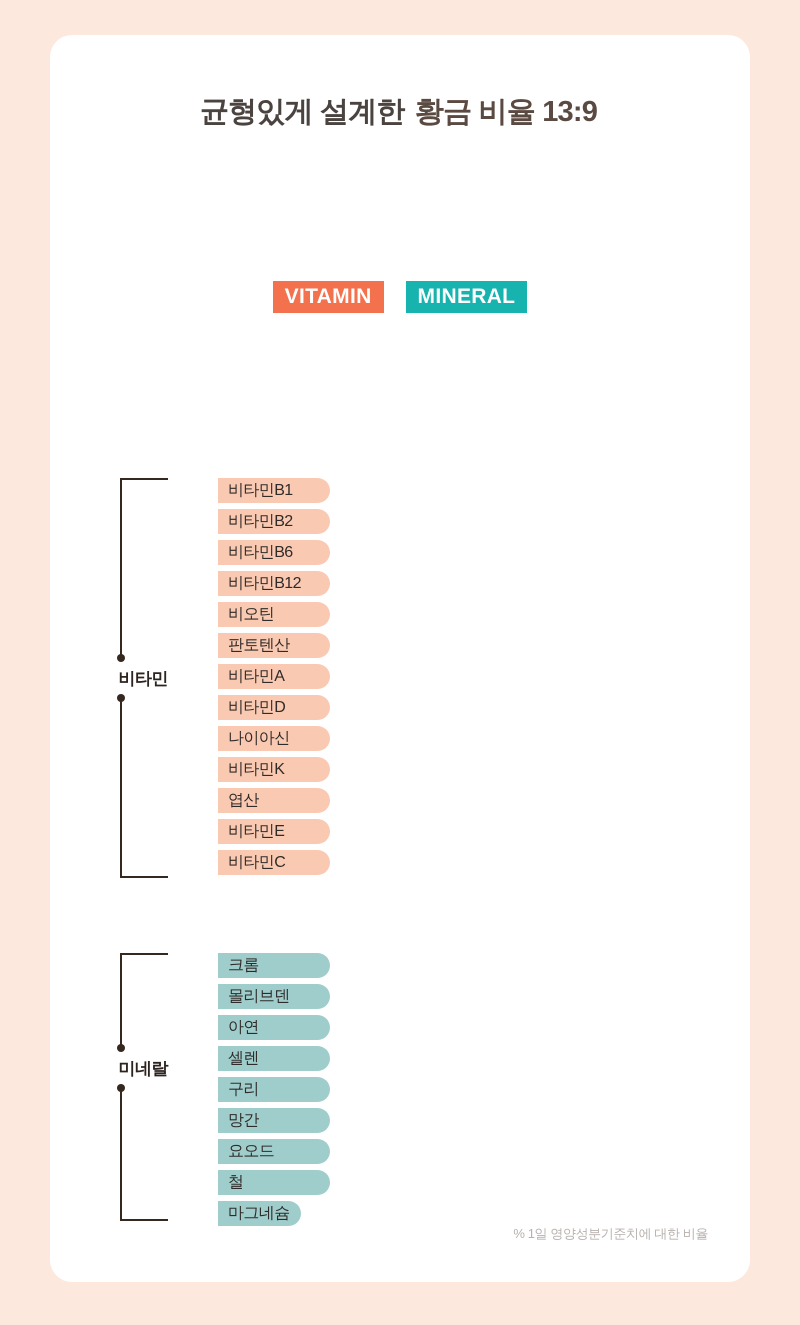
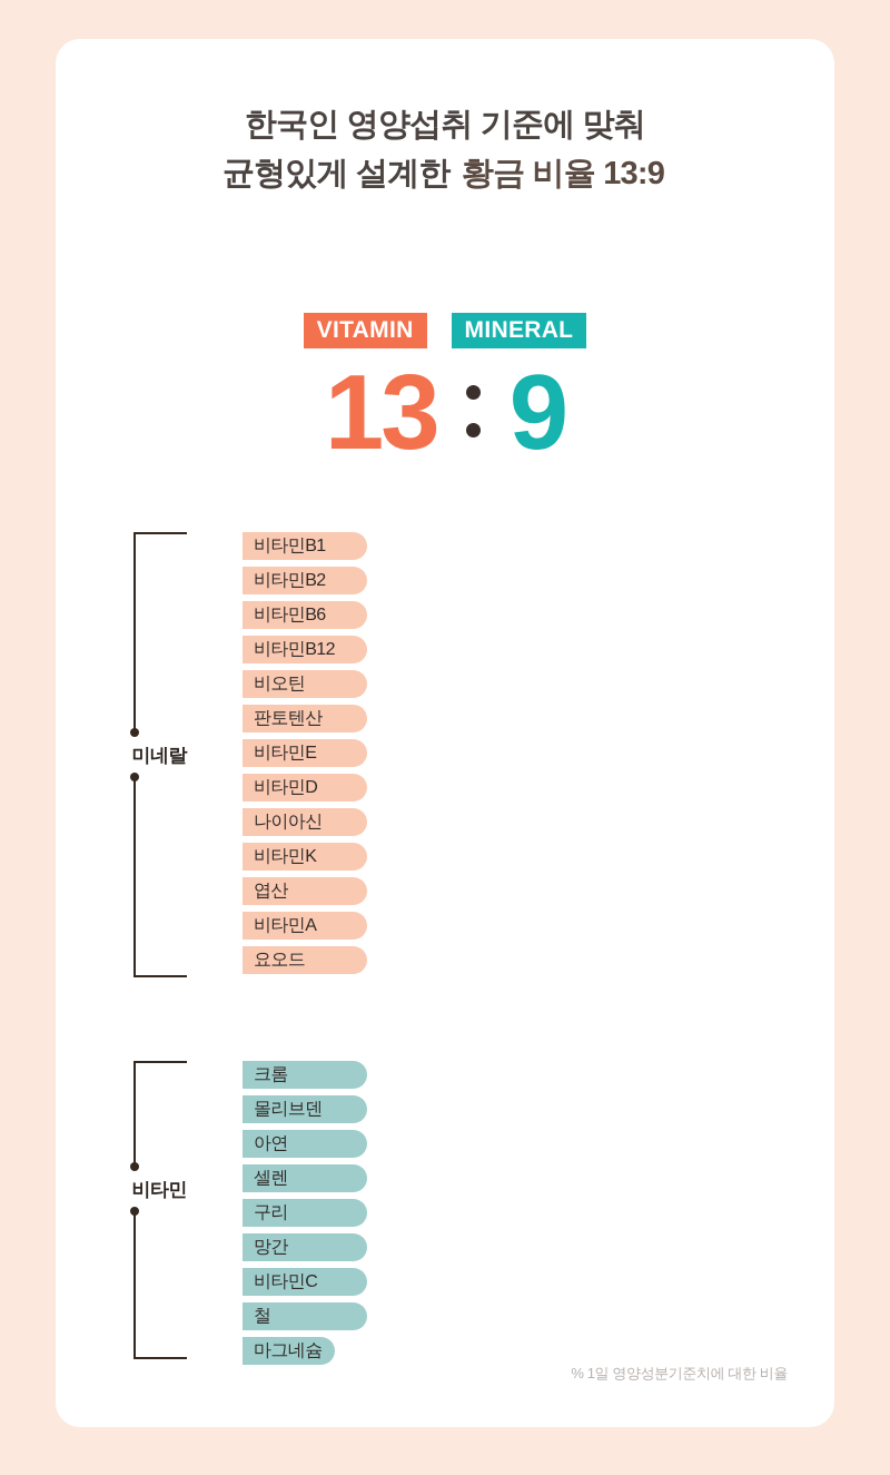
+ 한국인 영양섭취 기준에 맞춰
  균형있게 설계한 황금 비율 13:9
  VITAMIN
  MINERAL
+ 13
+ 9
- 비타민
+ 미네랄
  비타민B1
  비타민B2
  비타민B6
  비타민B12
  비오틴
  판토텐산
- 비타민A
+ 비타민E
  비타민D
  나이아신
  비타민K
  엽산
- 비타민E
+ 비타민A
- 비타민C
+ 요오드
- 미네랄
+ 비타민
  크롬
  몰리브덴
  아연
  셀렌
  구리
  망간
- 요오드
+ 비타민C
  철
  마그네슘
  % 1일 영양성분기준치에 대한 비율
